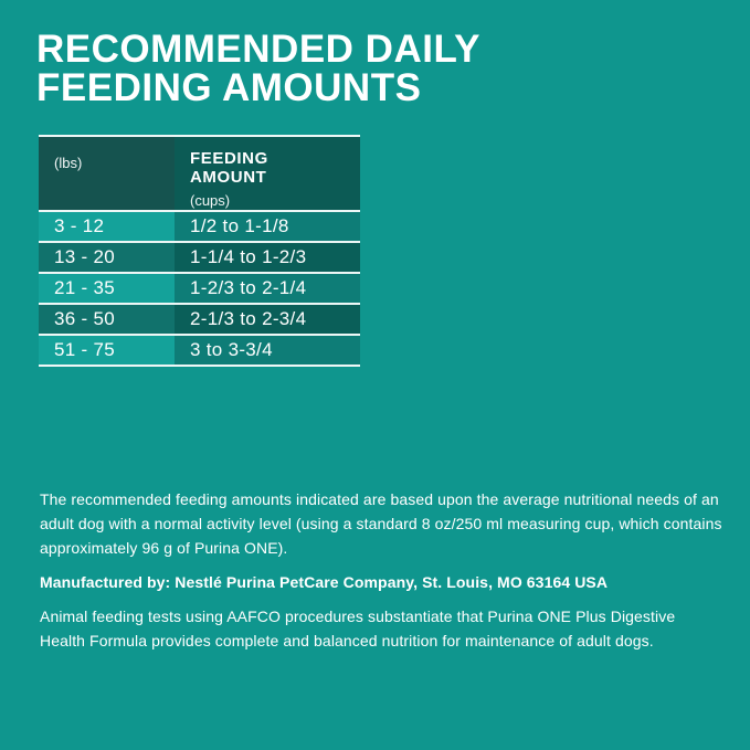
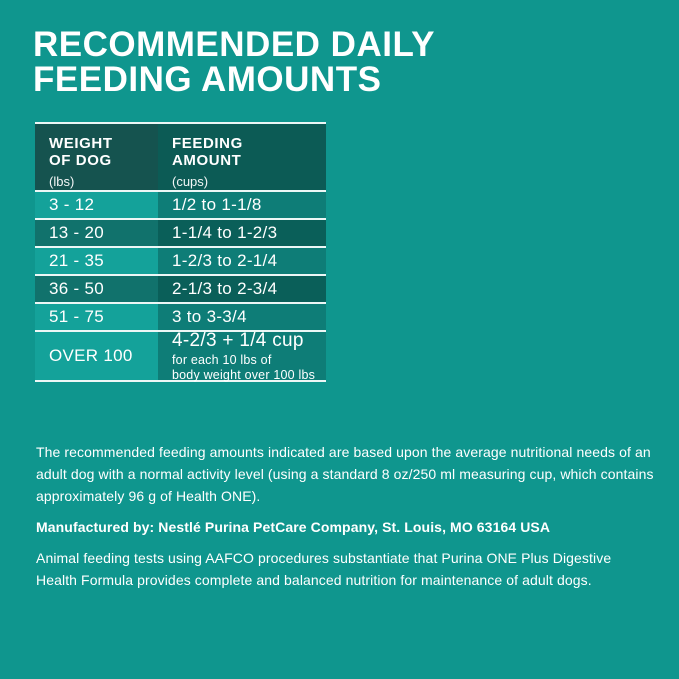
  RECOMMENDED DAILY
  FEEDING AMOUNTS
+ WEIGHT
+ OF DOG
  (lbs)
  FEEDING
  AMOUNT
  (cups)
  3 - 12
  1/2 to 1-1/8
  13 - 20
  1-1/4 to 1-2/3
  21 - 35
  1-2/3 to 2-1/4
  36 - 50
  2-1/3 to 2-3/4
  51 - 75
  3 to 3-3/4
+ OVER 100
+ 4-2/3 + 1/4 cup
+ for each 10 lbs of
+ body weight over 100 lbs
- The recommended feeding amounts indicated are based upon the average nutritional needs of an adult dog with a normal activity level (using a standard 8 oz/250 ml measuring cup, which contains approximately 96 g of Purina ONE).
+ The recommended feeding amounts indicated are based upon the average nutritional needs of an adult dog with a normal activity level (using a standard 8 oz/250 ml measuring cup, which contains approximately 96 g of Health ONE).
  Manufactured by: Nestlé Purina PetCare Company, St. Louis, MO 63164 USA
  Animal feeding tests using AAFCO procedures substantiate that Purina ONE Plus Digestive Health Formula provides complete and balanced nutrition for maintenance of adult dogs.
